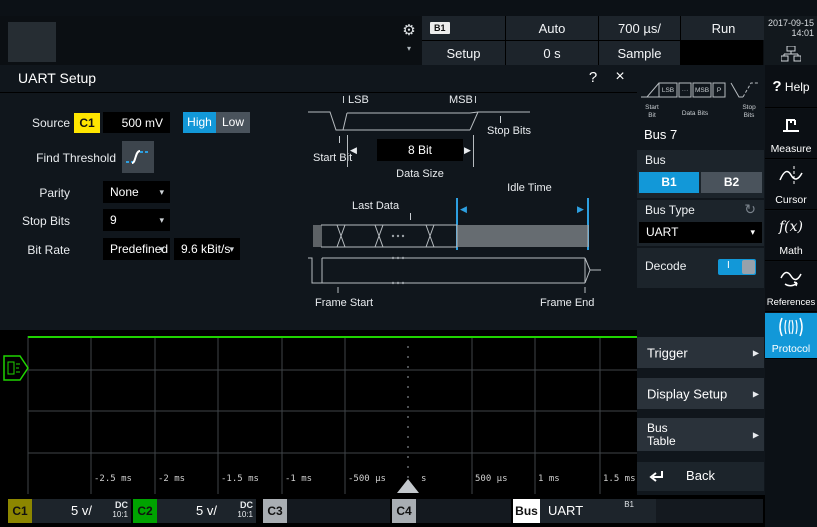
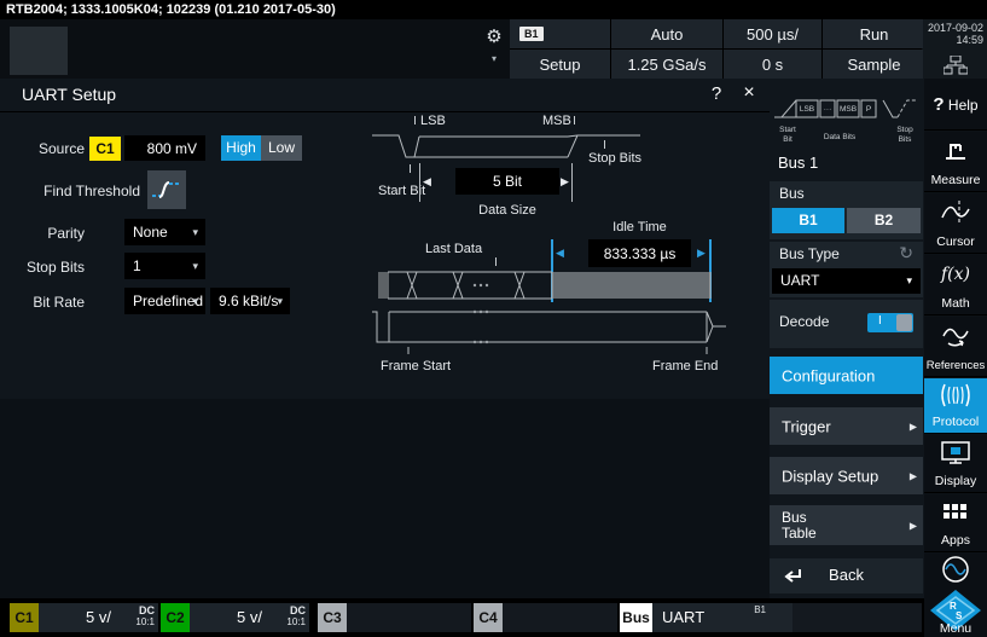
+ RTB2004; 1333.1005K04; 102239 (01.210 2017-05-30)
  ⚙
  ▾
  B1
  Auto
- 700 µs/
+ 500 µs/
  Run
  Setup
+ 1.25 GSa/s
  0 s
  Sample
- 2017-09-15
+ 2017-09-02
- 14:01
+ 14:59
- -2.5 ms
- -2 ms
- -1.5 ms
- -1 ms
- -500 µs
- s
- 500 µs
- 1 ms
- 1.5 ms
  UART Setup
  ?
  ×
  Source
  C1
- 500 mV
+ 800 mV
  High
  Low
  Find Threshold
  Parity
  None
  ▾
  Stop Bits
- 9
+ 1
  ▾
  Bit Rate
  Predefined
  ▾
  9.6 kBit/s
  ▾
  LSB
  MSB
  Stop Bits
  Start Bt
  ◀
  ▶
- 8 Bit
+ 5 Bit
  Data Size
  Idle Time
  Last Data
  ◀
  ▶
+ 833.333 µs
  Frame Start
  Frame End
- Bus 7
+ Bus 1
  Bus
  B1
  B2
  Bus Type
  ↻
  UART
  ▾
  Decode
  I
+ Configuration
  Trigger
  ▶
  Display Setup
  ▶
  Bus
  Table
  ▶
  Back
  ? Help
  Measure
  Cursor
  f(x)
  Math
  References
  Protocol
+ Display
+ Apps
+ R
+ S
+ Menu
  C1
  5 v/
  DC
  10:1
  C2
  5 v/
  DC
  10:1
  C3
  C4
  Bus
  UART
  B1
